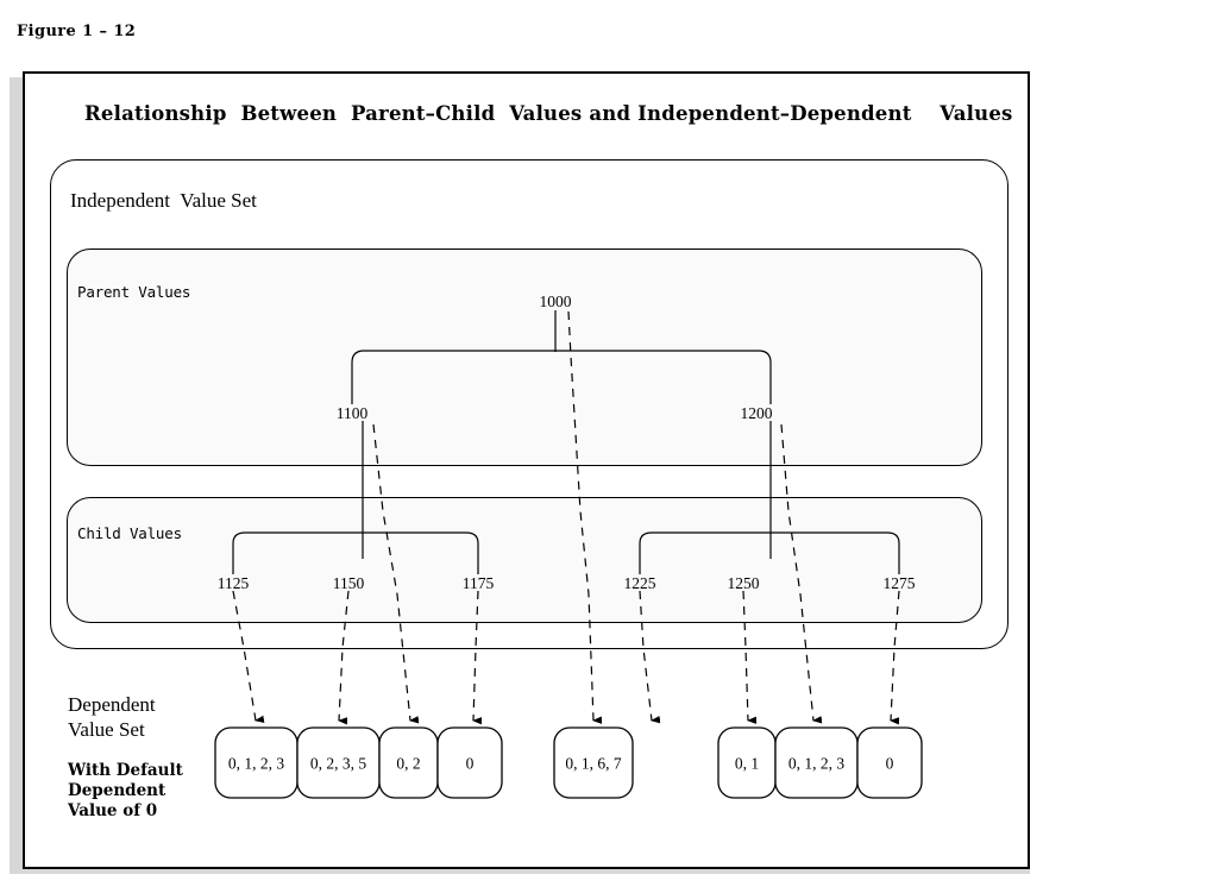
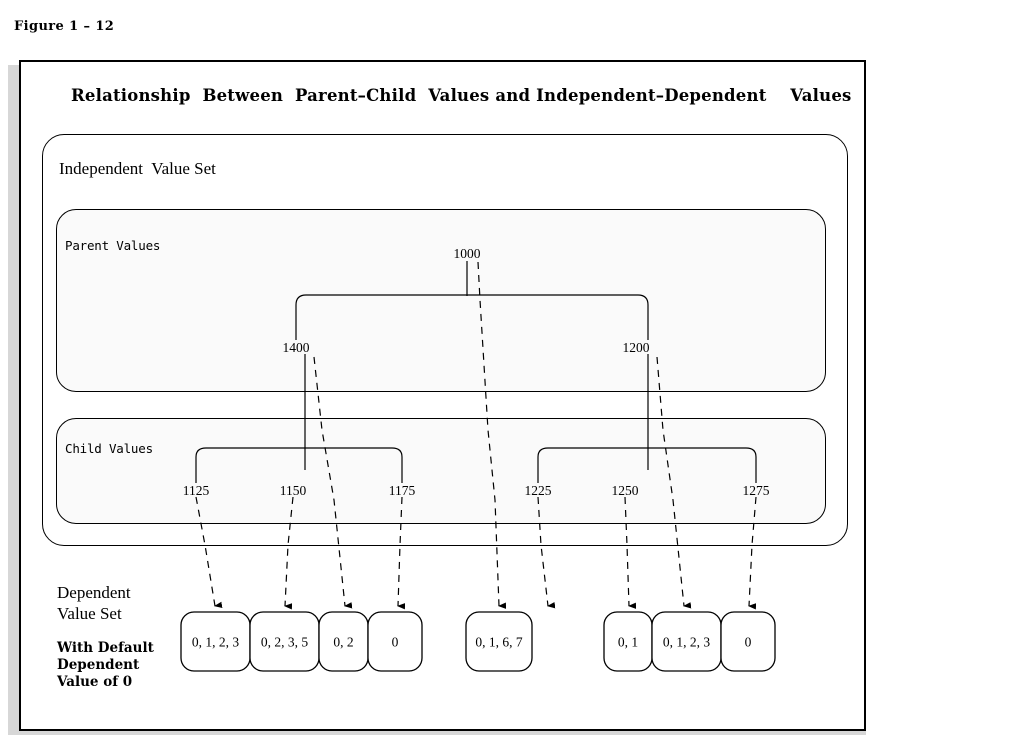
  Figure 1 – 12
  Relationship Between Parent–Child Values and Independent–Dependent Values
  Independent Value Set
  Parent Values
  Child Values
  Dependent
  Value Set
  With Default
  Dependent
  Value of 0
  1000
- 1100
+ 1400
  1200
  1125
  1150
  1175
  1225
  1250
  1275
  0, 1, 2, 3
  0, 2, 3, 5
  0, 2
  0
  0, 1, 6, 7
  0, 1
  0, 1, 2, 3
  0
